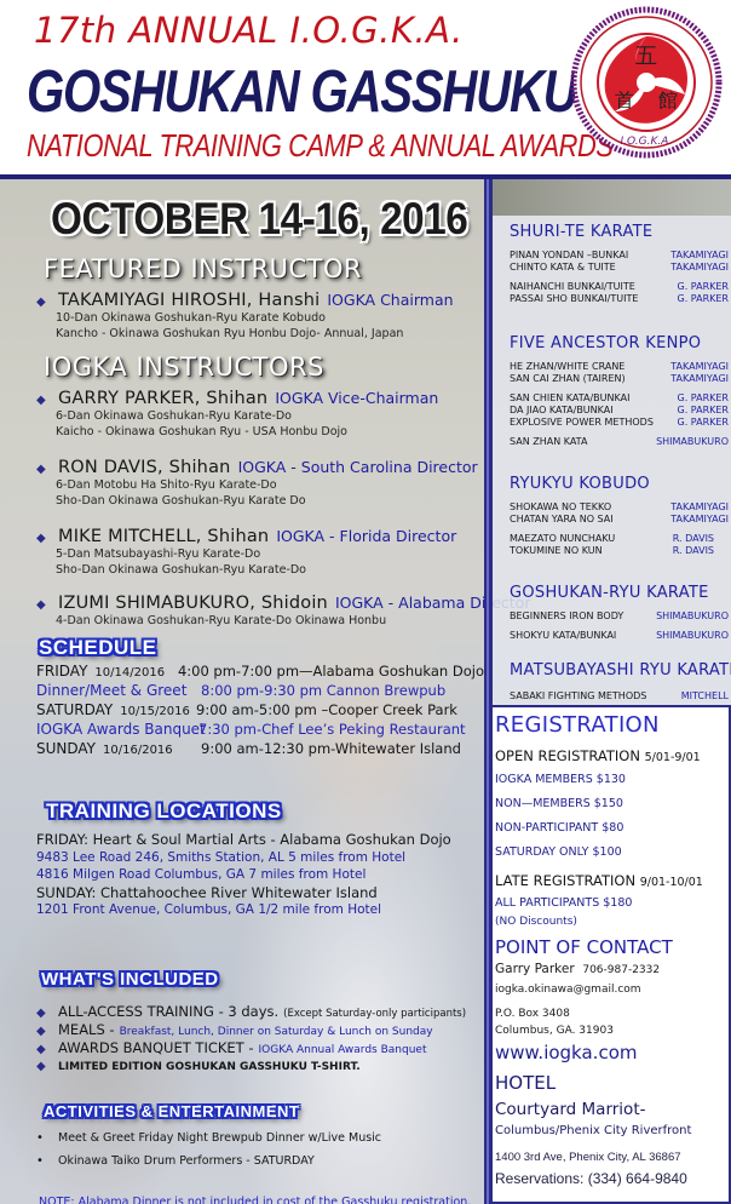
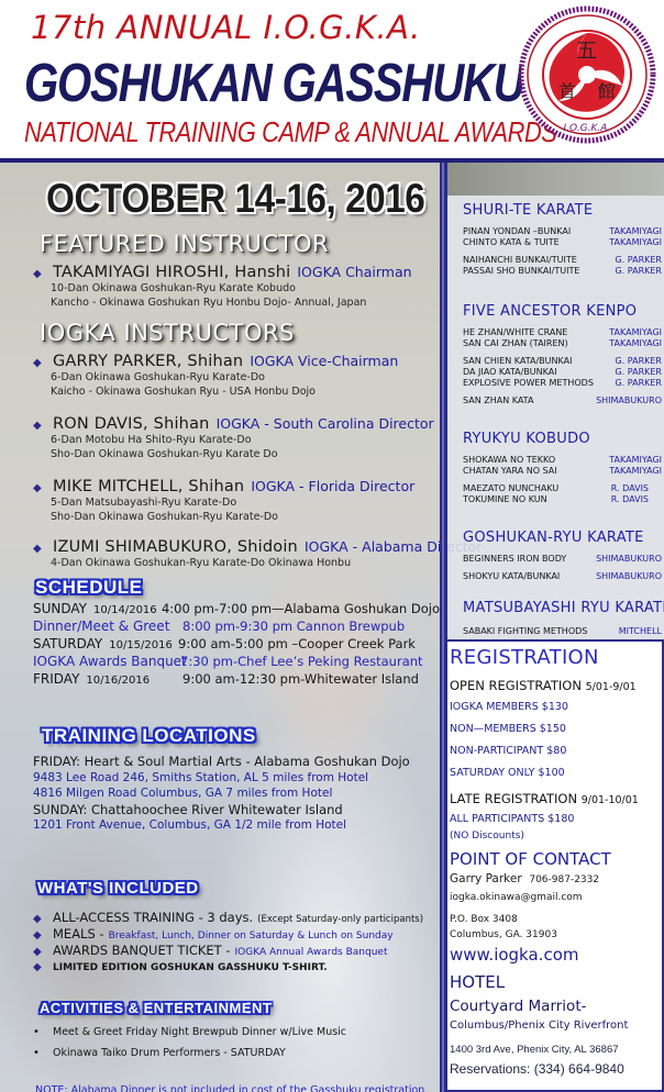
  17th ANNUAL I.O.G.K.A.
  GOSHUKAN GASSHUKU
  NATIONAL TRAINING CAMP & ANNUAL AWARDS
  五
  首
  館
  I.O.G.K.A.
  OCTOBER 14-16, 2016
  FEATURED INSTRUCTOR
  ◆
  TAKAMIYAGI HIROSHI, Hanshi
  IOGKA Chairman
  10-Dan Okinawa Goshukan-Ryu Karate Kobudo
  Kancho - Okinawa Goshukan Ryu Honbu Dojo- Annual, Japan
  IOGKA INSTRUCTORS
  ◆
  GARRY PARKER, Shihan
  IOGKA Vice-Chairman
  6-Dan Okinawa Goshukan-Ryu Karate-Do
  Kaicho - Okinawa Goshukan Ryu - USA Honbu Dojo
  ◆
  RON DAVIS, Shihan
  IOGKA - South Carolina Director
  6-Dan Motobu Ha Shito-Ryu Karate-Do
  Sho-Dan Okinawa Goshukan-Ryu Karate Do
  ◆
  MIKE MITCHELL, Shihan
  IOGKA - Florida Director
  5-Dan Matsubayashi-Ryu Karate-Do
  Sho-Dan Okinawa Goshukan-Ryu Karate-Do
  ◆
  IZUMI SHIMABUKURO, Shidoin
  IOGKA - Alabama Dector
  4-Dan Okinawa Goshukan-Ryu Karate-Do Okinawa Honbu
  SCHEDULE
- FRIDAY 10/14/2016
+ SUNDAY 10/14/2016
  4:00 pm-7:00 pm—Alabama Goshukan Dojo
  Dinner/Meet & Greet
  8:00 pm-9:30 pm Cannon Brewpub
  SATURDAY 10/15/2016
  9:00 am-5:00 pm –Cooper Creek Park
  IOGKA Awards Banquet
  7:30 pm-Chef Lee’s Peking Restaurant
- SUNDAY 10/16/2016
+ FRIDAY 10/16/2016
  9:00 am-12:30 pm-Whitewater Island
  TRAINING LOCATIONS
  FRIDAY: Heart & Soul Martial Arts - Alabama Goshukan Dojo
  9483 Lee Road 246, Smiths Station, AL 5 miles from Hotel
  4816 Milgen Road Columbus, GA 7 miles from Hotel
  SUNDAY: Chattahoochee River Whitewater Island
  1201 Front Avenue, Columbus, GA 1/2 mile from Hotel
  WHAT'S INCLUDED
  ◆
  ALL-ACCESS TRAINING - 3 days.
  (Except Saturday-only participants)
  ◆
  MEALS -
  Breakfast, Lunch, Dinner on Saturday & Lunch on Sunday
  ◆
  AWARDS BANQUET TICKET -
  IOGKA Annual Awards Banquet
  ◆
  LIMITED EDITION GOSHUKAN GASSHUKU T-SHIRT.
  ACTIVITIES & ENTERTAINMENT
  •
  Meet & Greet Friday Night Brewpub Dinner w/Live Music
  •
  Okinawa Taiko Drum Performers - SATURDAY
  NOTE: Alabama Dinner is not included in cost of the Gasshuku registration.
  SHURI-TE KARATE
  PINAN YONDAN –BUNKAI
  TAKAMIYAGI
  CHINTO KATA & TUITE
  TAKAMIYAGI
  NAIHANCHI BUNKAI/TUITE
  G. PARKER
  PASSAI SHO BUNKAI/TUITE
  G. PARKER
  FIVE ANCESTOR KENPO
  HE ZHAN/WHITE CRANE
  TAKAMIYAGI
  SAN CAI ZHAN (TAIREN)
  TAKAMIYAGI
  SAN CHIEN KATA/BUNKAI
  G. PARKER
  DA JIAO KATA/BUNKAI
  G. PARKER
  EXPLOSIVE POWER METHODS
  G. PARKER
  SAN ZHAN KATA
  SHIMABUKURO
  RYUKYU KOBUDO
  SHOKAWA NO TEKKO
  TAKAMIYAGI
  CHATAN YARA NO SAI
  TAKAMIYAGI
  MAEZATO NUNCHAKU
  R. DAVIS
  TOKUMINE NO KUN
  R. DAVIS
  GOSHUKAN-RYU KARATE
  BEGINNERS IRON BODY
  SHIMABUKURO
  SHOKYU KATA/BUNKAI
  SHIMABUKURO
  MATSUBAYASHI RYU KARAT
  SABAKI FIGHTING METHODS
  MITCHELL
  REGISTRATION
  OPEN REGISTRATION 5/01-9/01
  IOGKA MEMBERS $130
  NON—MEMBERS $150
  NON-PARTICIPANT $80
  SATURDAY ONLY $100
  LATE REGISTRATION 9/01-10/01
  ALL PARTICIPANTS $180
  (NO Discounts)
  POINT OF CONTACT
  Garry Parker 706-987-2332
  iogka.okinawa@gmail.com
  P.O. Box 3408
  Columbus, GA. 31903
  www.iogka.com
  HOTEL
  Courtyard Marriot-
  Columbus/Phenix City Riverfront
  1400 3rd Ave, Phenix City, AL 36867
  Reservations: (334) 664-9840
